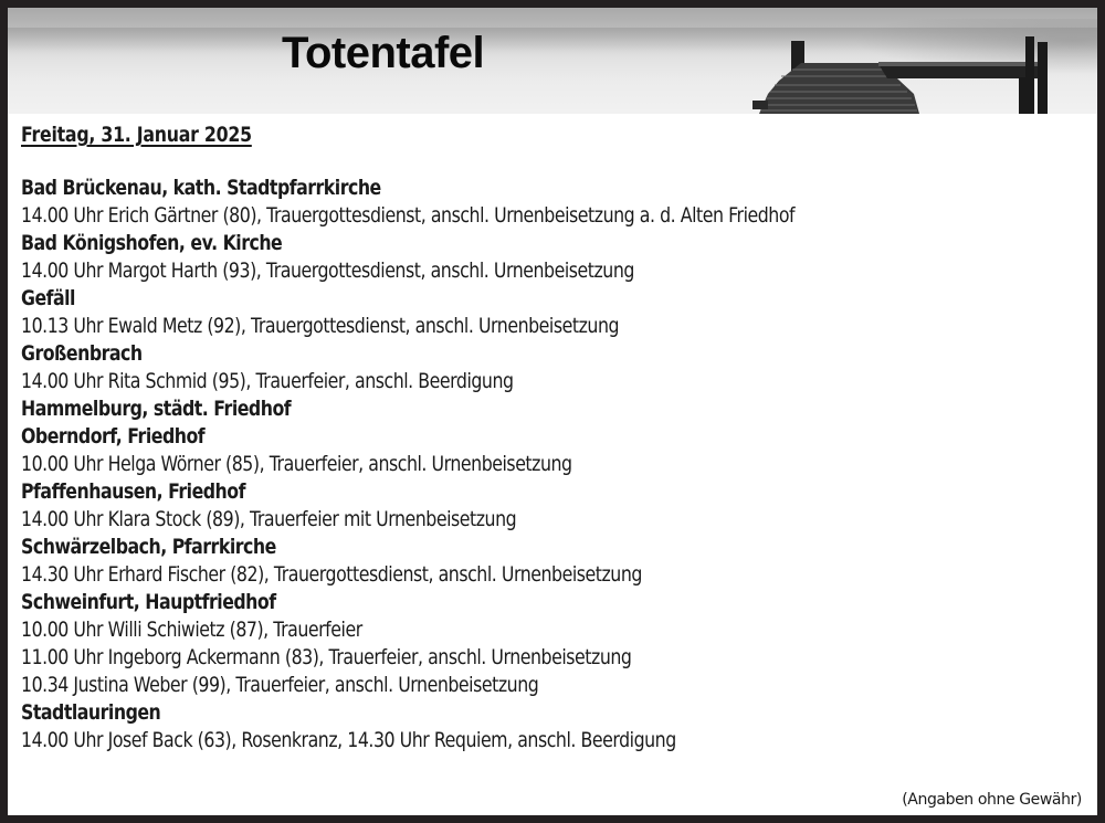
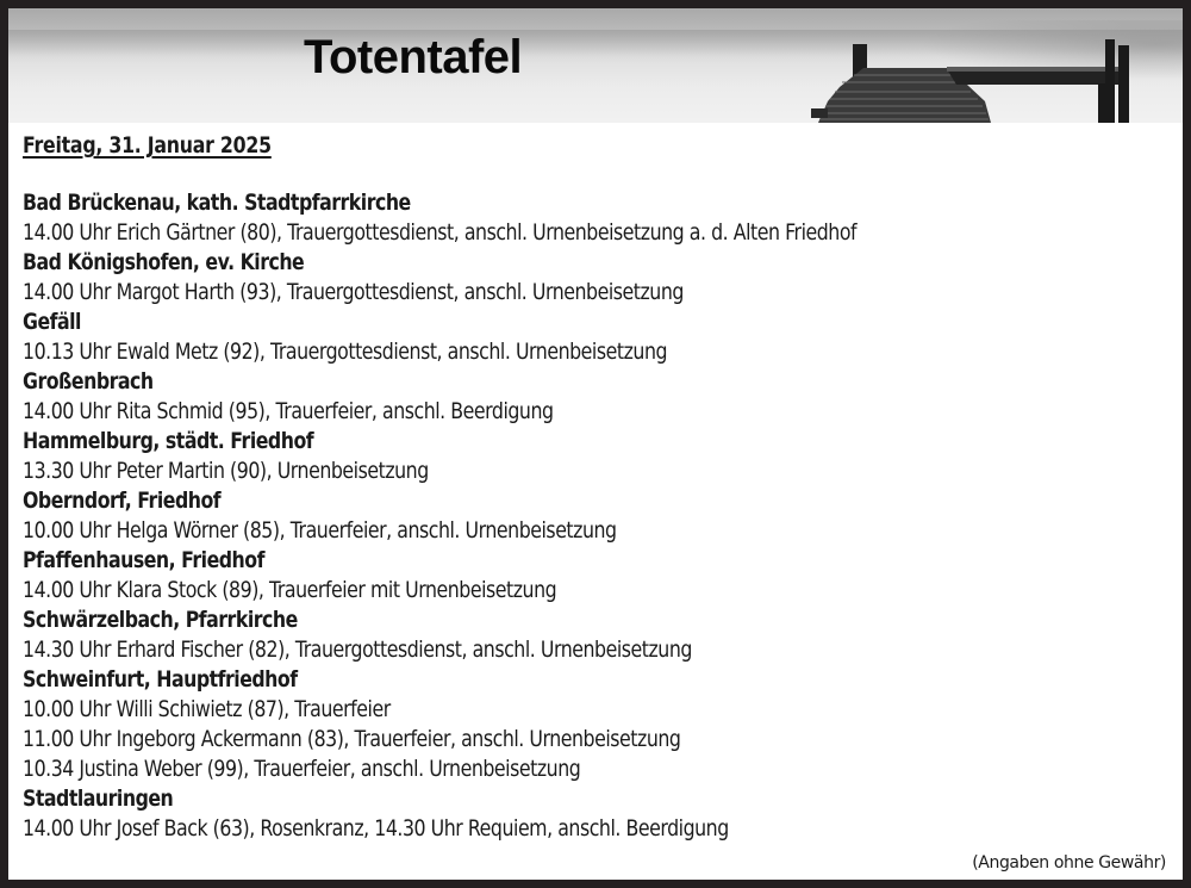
  Totentafel
  Freitag, 31. Januar 2025
  Bad Brückenau, kath. Stadtpfarrkirche
  14.00 Uhr Erich Gärtner (80), Trauergottesdienst, anschl. Urnenbeisetzung a. d. Alten Friedhof
  Bad Königshofen, ev. Kirche
  14.00 Uhr Margot Harth (93), Trauergottesdienst, anschl. Urnenbeisetzung
  Gefäll
  10.13 Uhr Ewald Metz (92), Trauergottesdienst, anschl. Urnenbeisetzung
  Großenbrach
  14.00 Uhr Rita Schmid (95), Trauerfeier, anschl. Beerdigung
  Hammelburg, städt. Friedhof
+ 13.30 Uhr Peter Martin (90), Urnenbeisetzung
  Oberndorf, Friedhof
  10.00 Uhr Helga Wörner (85), Trauerfeier, anschl. Urnenbeisetzung
  Pfaffenhausen, Friedhof
  14.00 Uhr Klara Stock (89), Trauerfeier mit Urnenbeisetzung
  Schwärzelbach, Pfarrkirche
  14.30 Uhr Erhard Fischer (82), Trauergottesdienst, anschl. Urnenbeisetzung
  Schweinfurt, Hauptfriedhof
  10.00 Uhr Willi Schiwietz (87), Trauerfeier
  11.00 Uhr Ingeborg Ackermann (83), Trauerfeier, anschl. Urnenbeisetzung
  10.34 Justina Weber (99), Trauerfeier, anschl. Urnenbeisetzung
  Stadtlauringen
  14.00 Uhr Josef Back (63), Rosenkranz, 14.30 Uhr Requiem, anschl. Beerdigung
  (Angaben ohne Gewähr)
